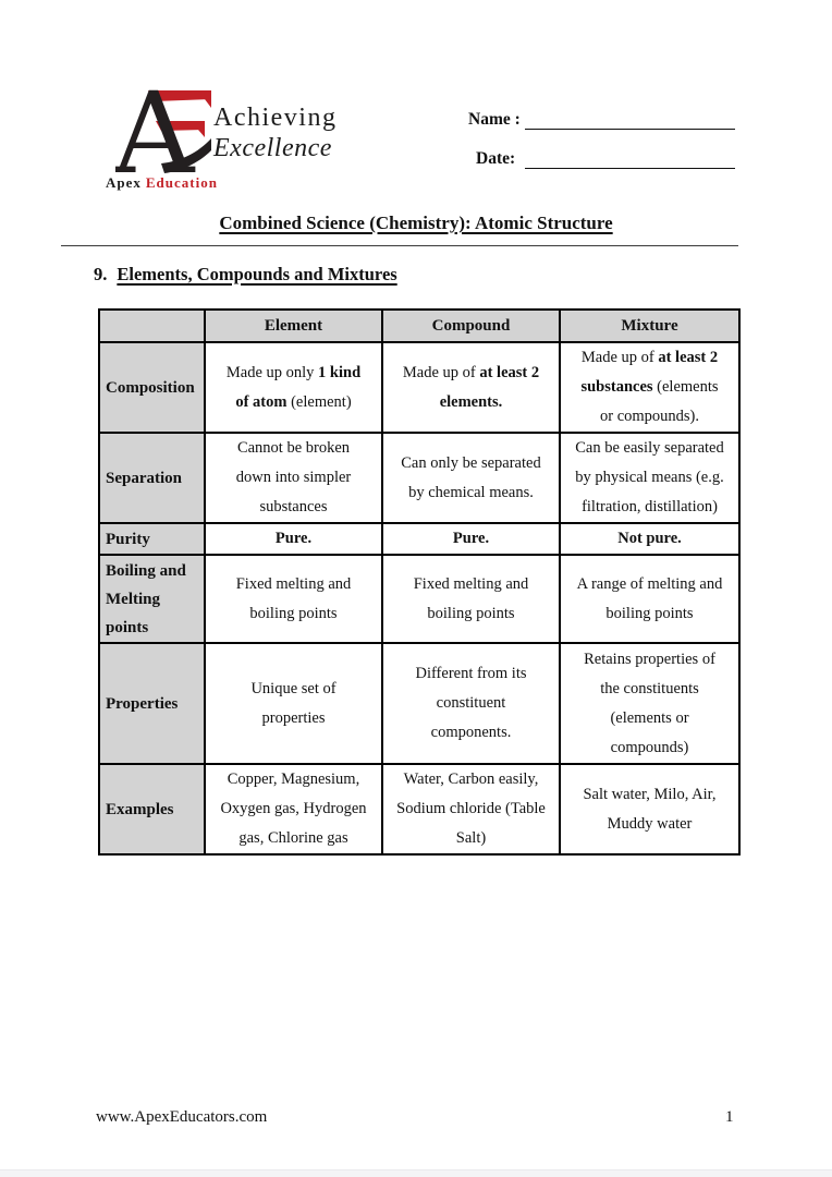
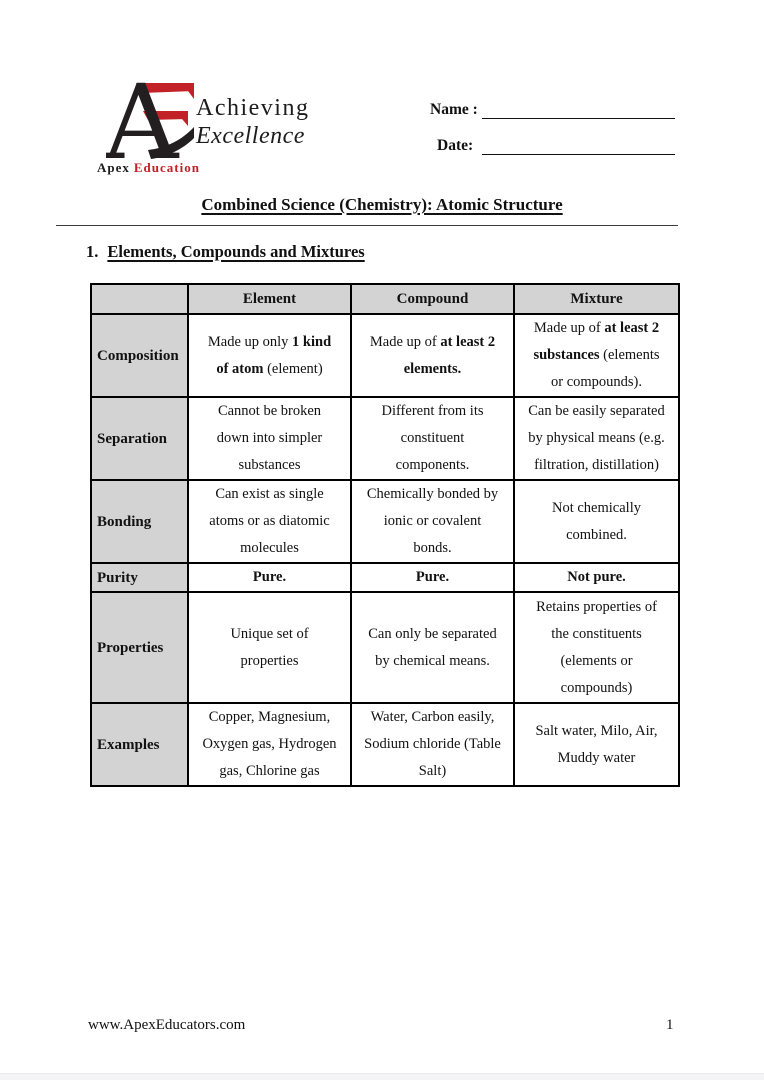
  A
  Achieving
  Excellence
  Apex Education
  Name :
  Date:
  Combined Science (Chemistry): Atomic Structure
- 9. Elements, Compounds and Mixtures
+ 1. Elements, Compounds and Mixtures
  	Element	Compound	Mixture
  Composition	Made up only 1 kind of atom (element)	Made up of at least 2 elements.	Made up of at least 2 substances (elements or compounds).
- Separation	Cannot be broken down into simpler substances	Can only be separated by chemical means.	Can be easily separated by physical means (e.g. filtration, distillation)
+ Separation	Cannot be broken down into simpler substances	Different from its constituent components.	Can be easily separated by physical means (e.g. filtration, distillation)
+ Bonding	Can exist as single atoms or as diatomic molecules	Chemically bonded by ionic or covalent bonds.	Not chemically combined.
  Purity	Pure.	Pure.	Not pure.
- Boiling and Melting points	Fixed melting and boiling points	Fixed melting and boiling points	A range of melting and boiling points
- Properties	Unique set of properties	Different from its constituent components.	Retains properties of the constituents (elements or compounds)
+ Properties	Unique set of properties	Can only be separated by chemical means.	Retains properties of the constituents (elements or compounds)
  Examples	Copper, Magnesium, Oxygen gas, Hydrogen gas, Chlorine gas	Water, Carbon easily, Sodium chloride (Table Salt)	Salt water, Milo, Air, Muddy water
  www.ApexEducators.com
  1
